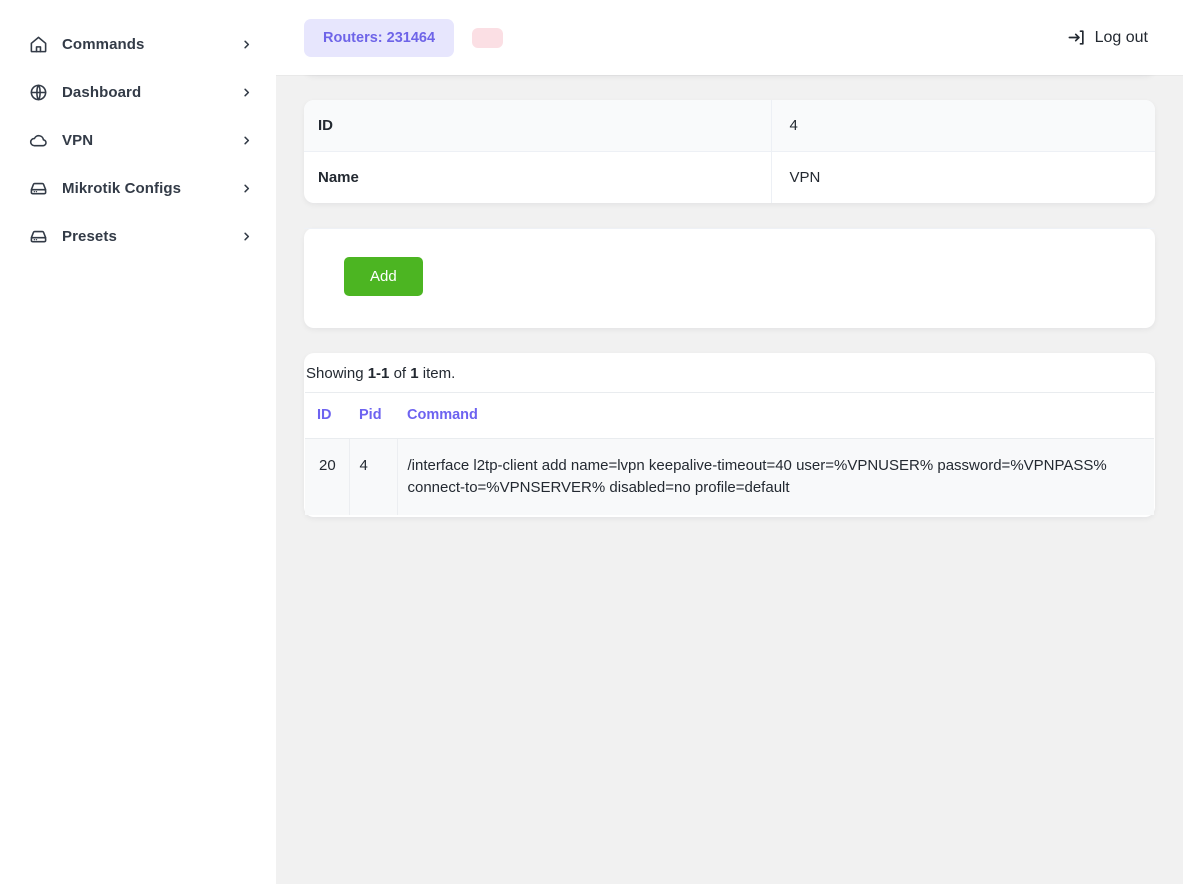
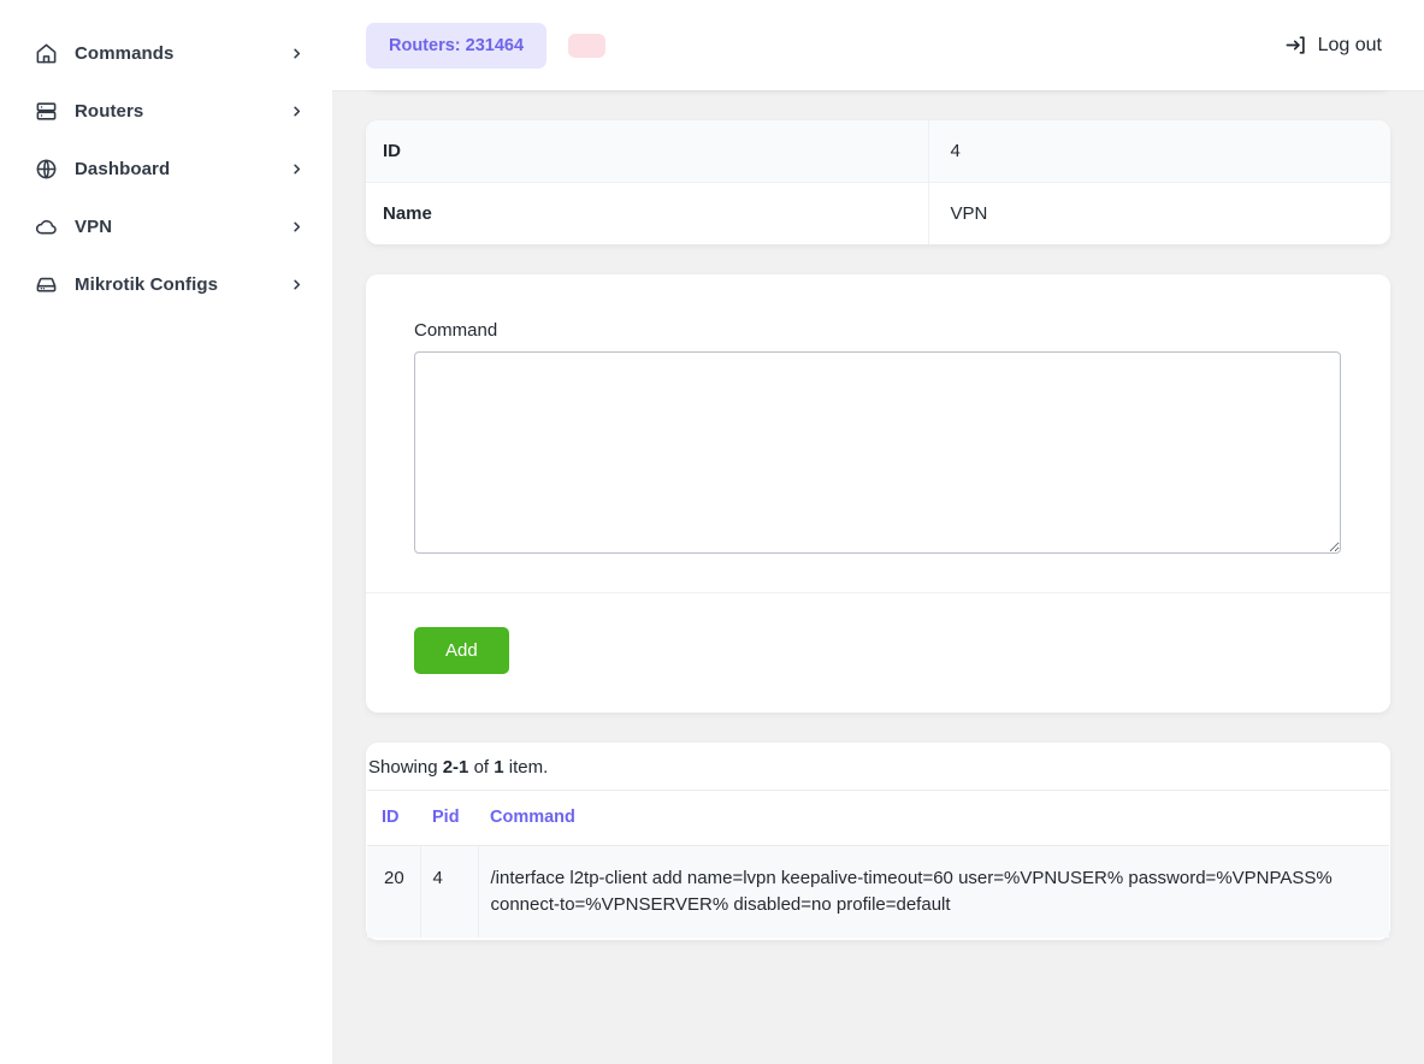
  Commands
+ Routers
  Dashboard
  VPN
  Mikrotik Configs
- Presets
  ID	4
  Name	VPN
+ Command
  Add
- Showing 1-1 of 1 item.
+ Showing 2-1 of 1 item.
  ID	Pid	Command
- 20	4	/interface l2tp-client add name=lvpn keepalive-timeout=40 user=%VPNUSER% password=%VPNPASS% connect-to=%VPNSERVER% disabled=no profile=default
+ 20	4	/interface l2tp-client add name=lvpn keepalive-timeout=60 user=%VPNUSER% password=%VPNPASS% connect-to=%VPNSERVER% disabled=no profile=default
  Routers: 231464
  Log out
